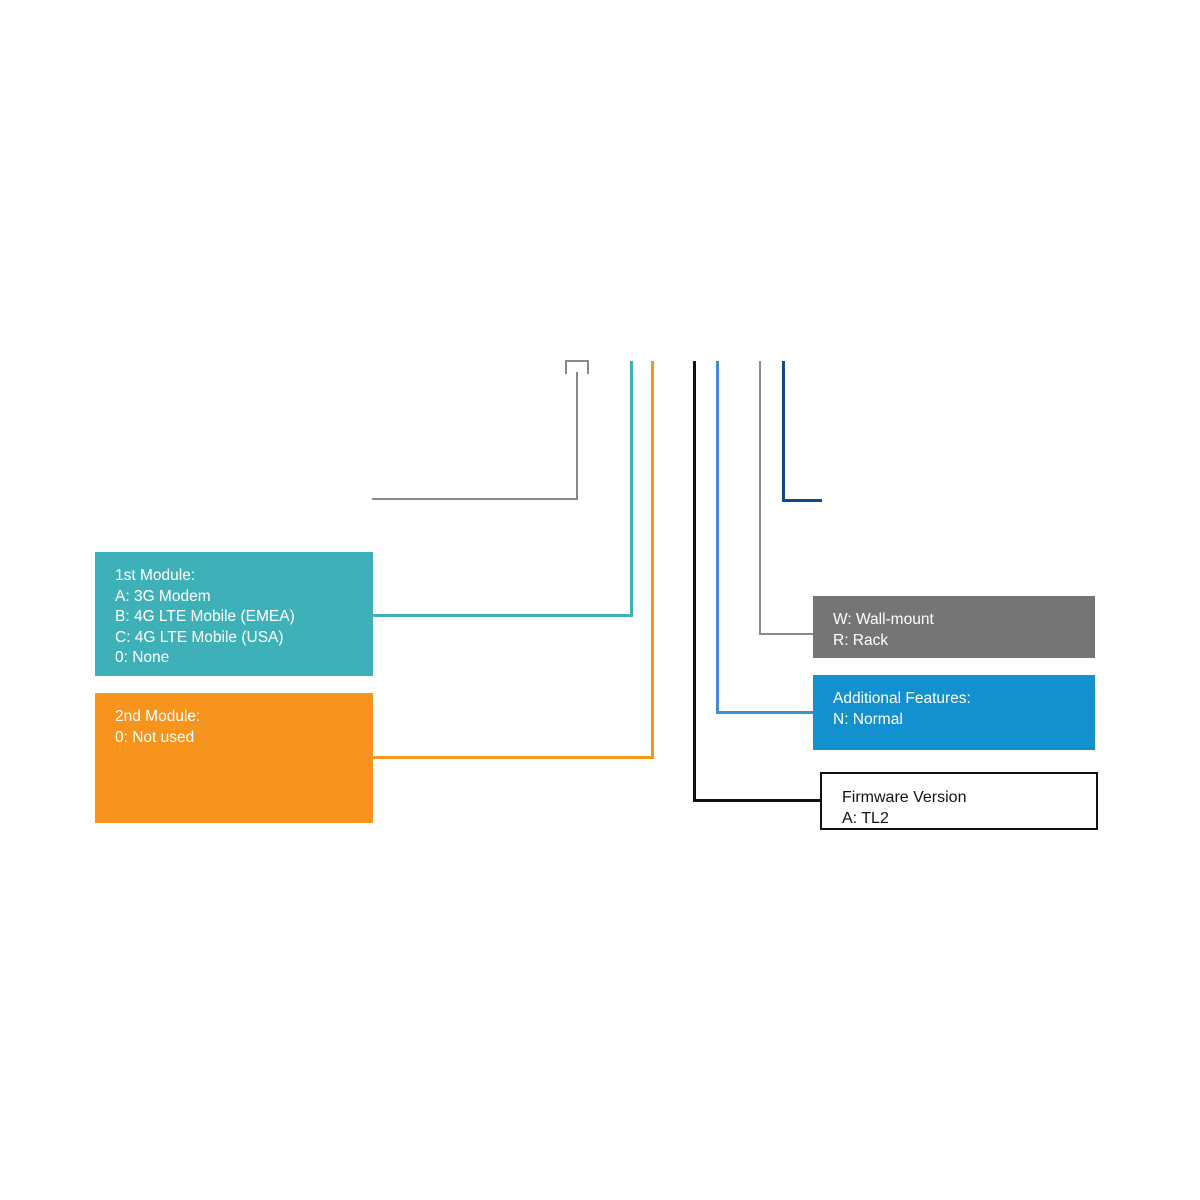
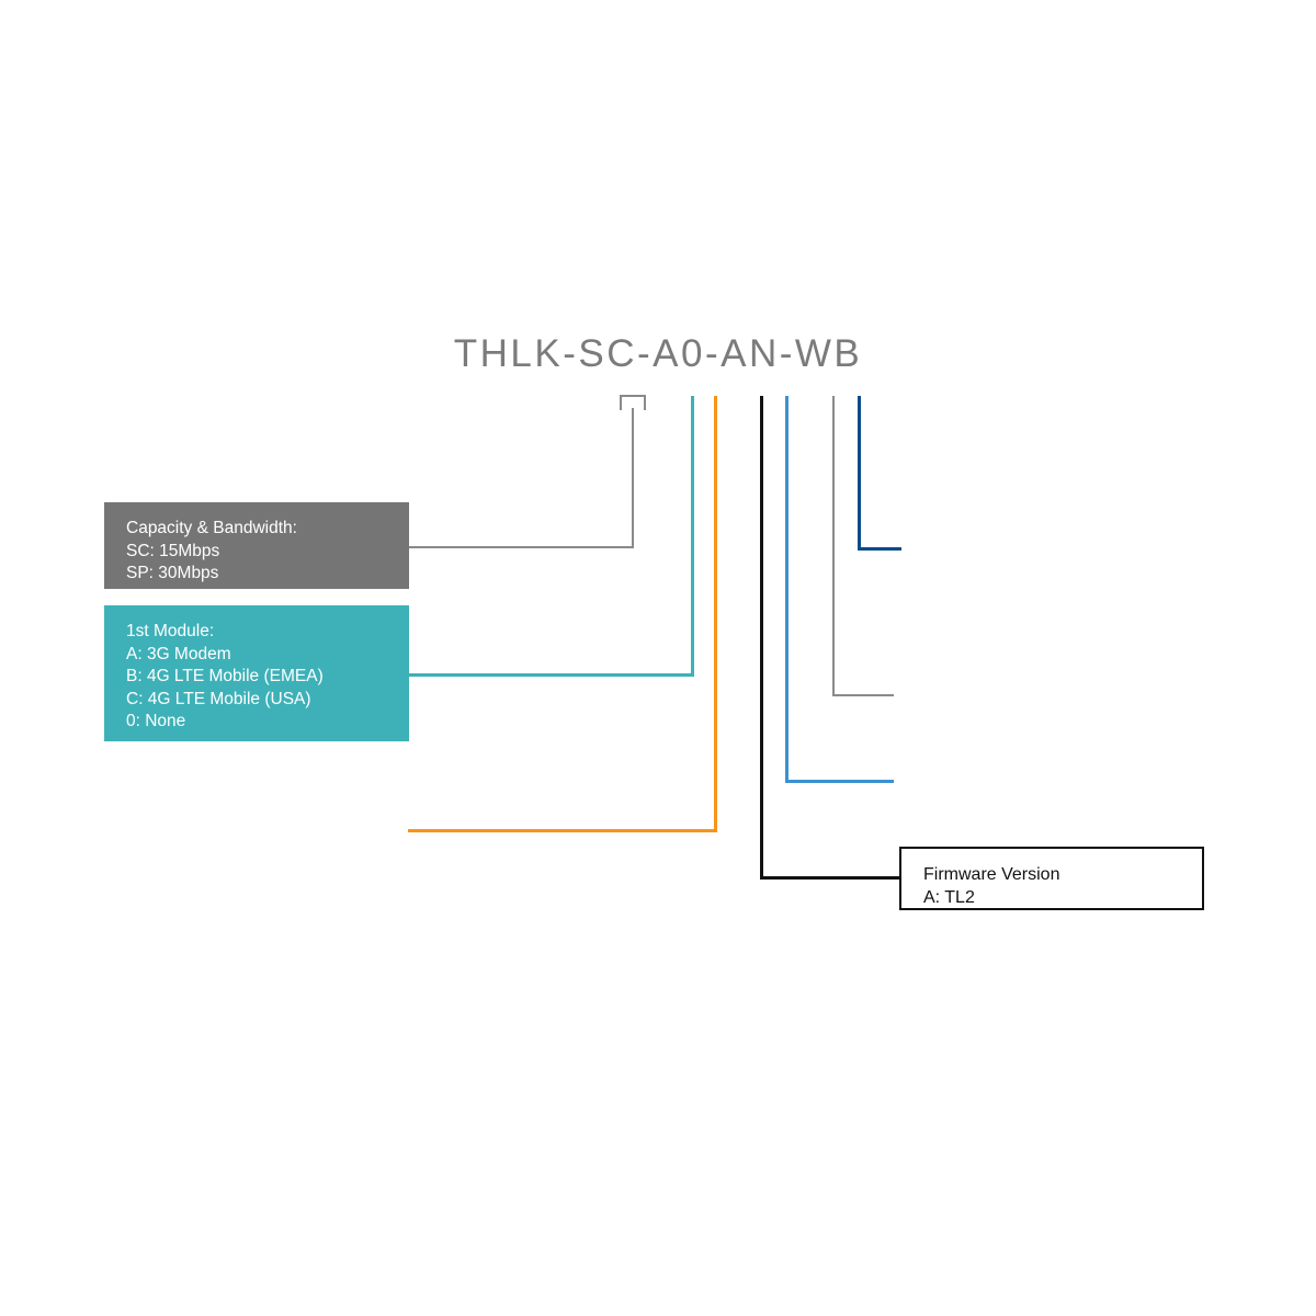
+ THLK-SC-A0-AN-WB
+ Capacity & Bandwidth:
+ SC: 15Mbps
+ SP: 30Mbps
  1st Module:
  A: 3G Modem
  B: 4G LTE Mobile (EMEA)
  C: 4G LTE Mobile (USA)
  0: None
- 2nd Module:
- 0: Not used
- W: Wall-mount
- R: Rack
- Additional Features:
- N: Normal
  Firmware Version
  A: TL2
